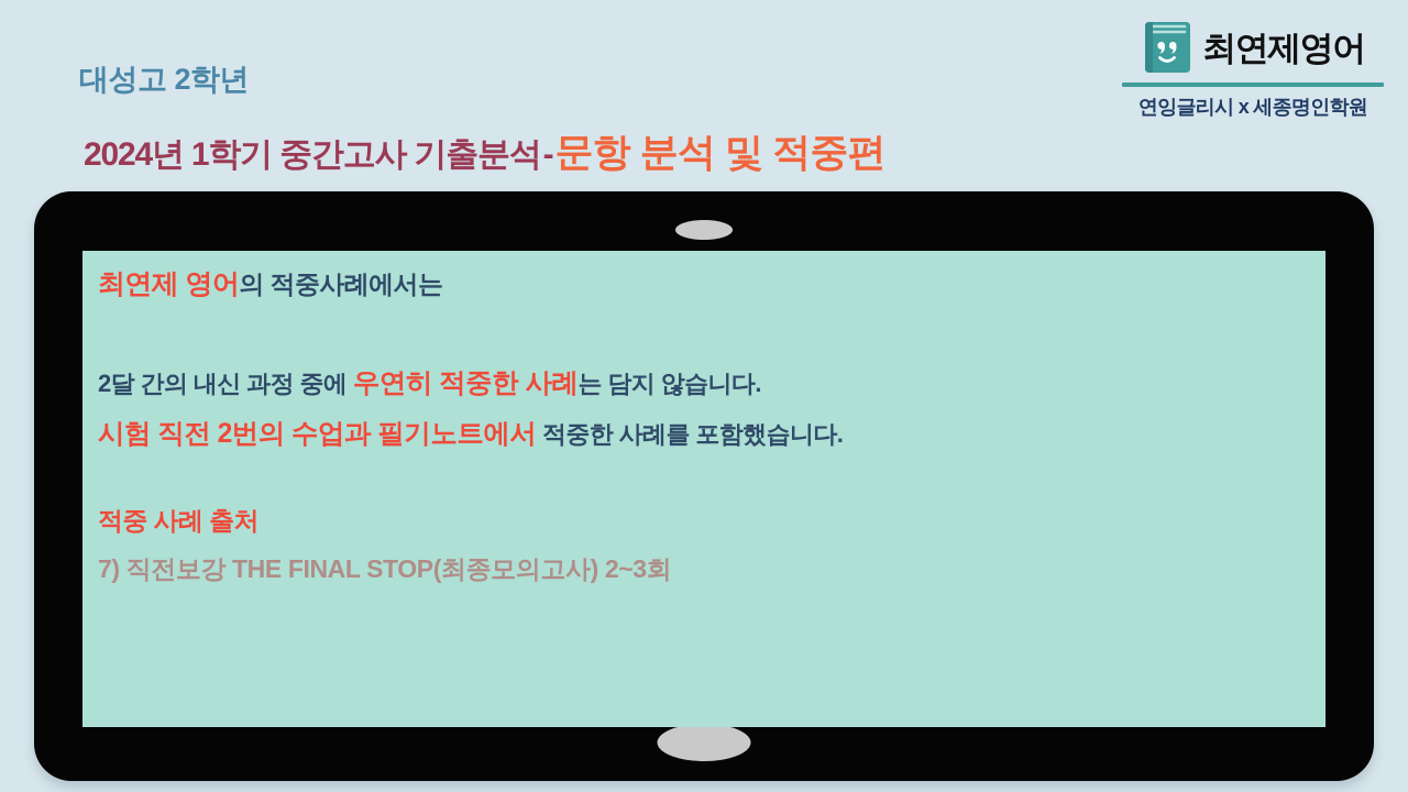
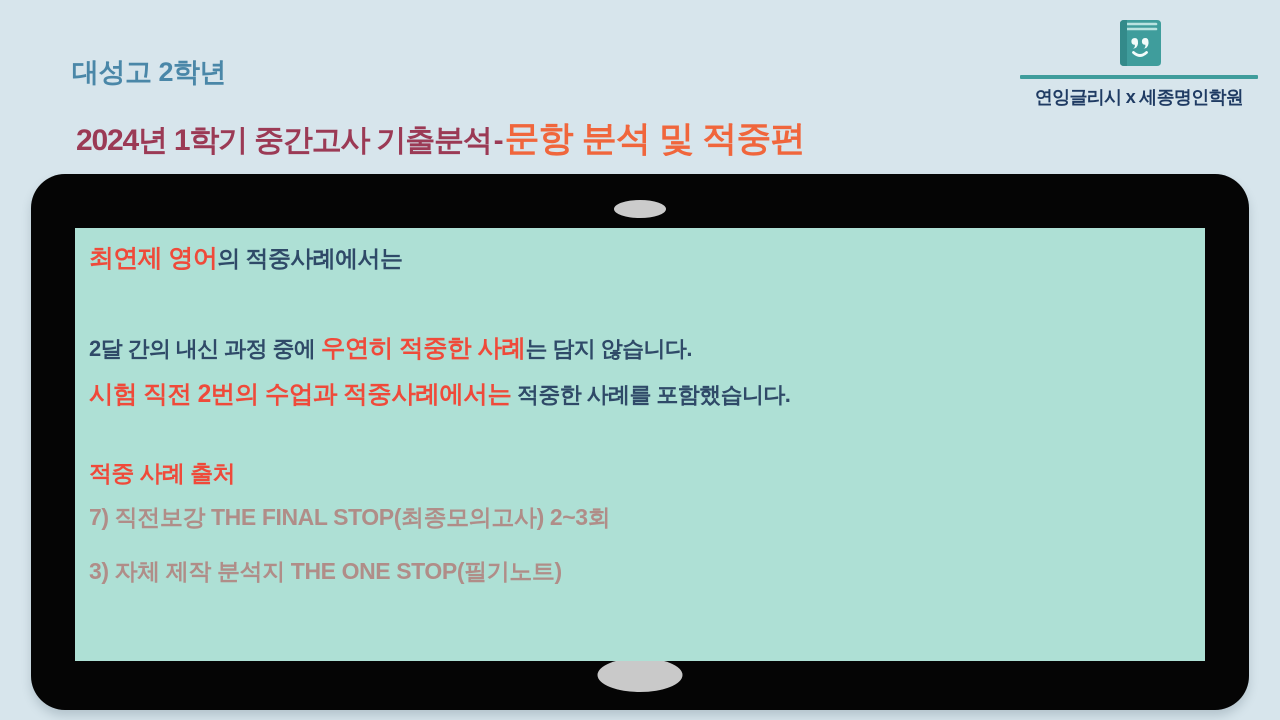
  대성고 2학년
  2024년 1학기 중간고사 기출분석-문항 분석 및 적중편
- 최연제영어
  연잉글리시 x 세종명인학원
  최연제 영어의 적중사례에서는
  2달 간의 내신 과정 중에 우연히 적중한 사례는 담지 않습니다.
- 시험 직전 2번의 수업과 필기노트에서 적중한 사례를 포함했습니다.
+ 시험 직전 2번의 수업과 적중사례에서는 적중한 사례를 포함했습니다.
  적중 사례 출처
  7) 직전보강 THE FINAL STOP(최종모의고사) 2~3회
+ 3) 자체 제작 분석지 THE ONE STOP(필기노트)
